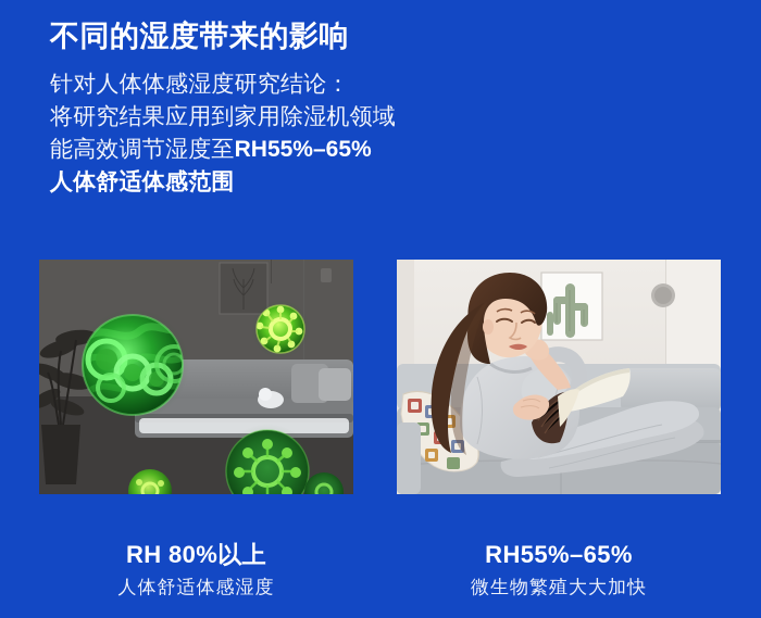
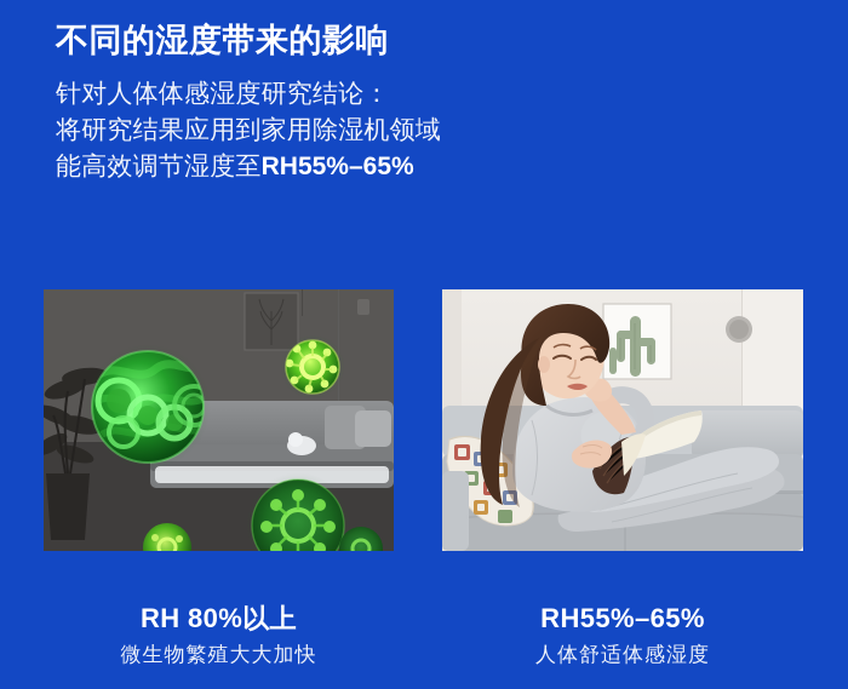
  不同的湿度带来的影响
  针对人体体感湿度研究结论：
  将研究结果应用到家用除湿机领域
  能高效调节湿度至RH55%–65%
- 人体舒适体感范围
  RH 80%以上
- 人体舒适体感湿度
+ 微生物繁殖大大加快
  RH55%–65%
- 微生物繁殖大大加快
+ 人体舒适体感湿度
